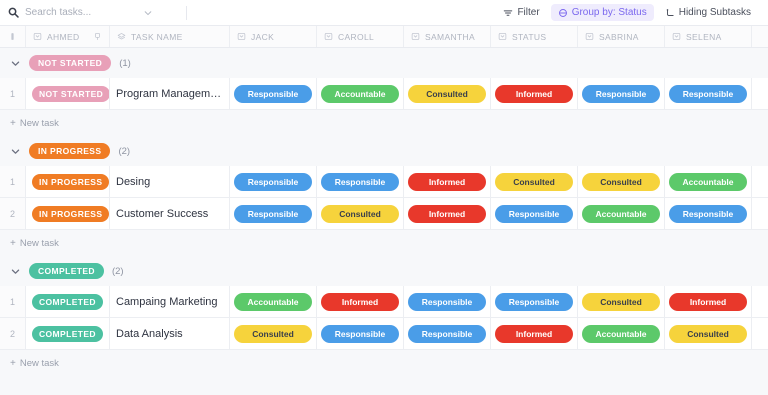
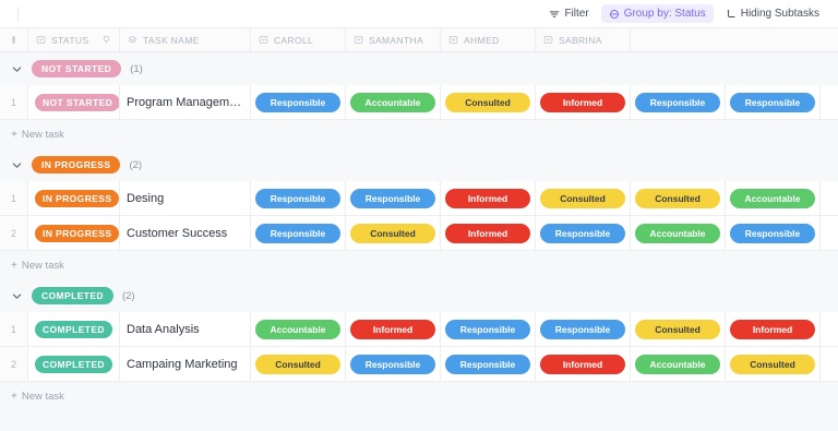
- Search tasks...
  Filter
  Group by: Status
  Hiding Subtasks
- AHMED
+ STATUS
  TASK NAME
- JACK
  CAROLL
  SAMANTHA
- STATUS
+ AHMED
  SABRINA
- SELENA
  NOT STARTED
  (1)
  1
  NOT STARTED
  Program Managemen
  Responsible
  Accountable
  Consulted
  Informed
  Responsible
  Responsible
  +
  New task
  IN PROGRESS
  (2)
  1
  IN PROGRESS
  Desing
  Responsible
  Responsible
  Informed
  Consulted
  Consulted
  Accountable
  2
  IN PROGRESS
  Customer Success
  Responsible
  Consulted
  Informed
  Responsible
  Accountable
  Responsible
  +
  New task
  COMPLETED
  (2)
  1
  COMPLETED
- Campaing Marketing
+ Data Analysis
  Accountable
  Informed
  Responsible
  Responsible
  Consulted
  Informed
  2
  COMPLETED
- Data Analysis
+ Campaing Marketing
  Consulted
  Responsible
  Responsible
  Informed
  Accountable
  Consulted
  +
  New task
